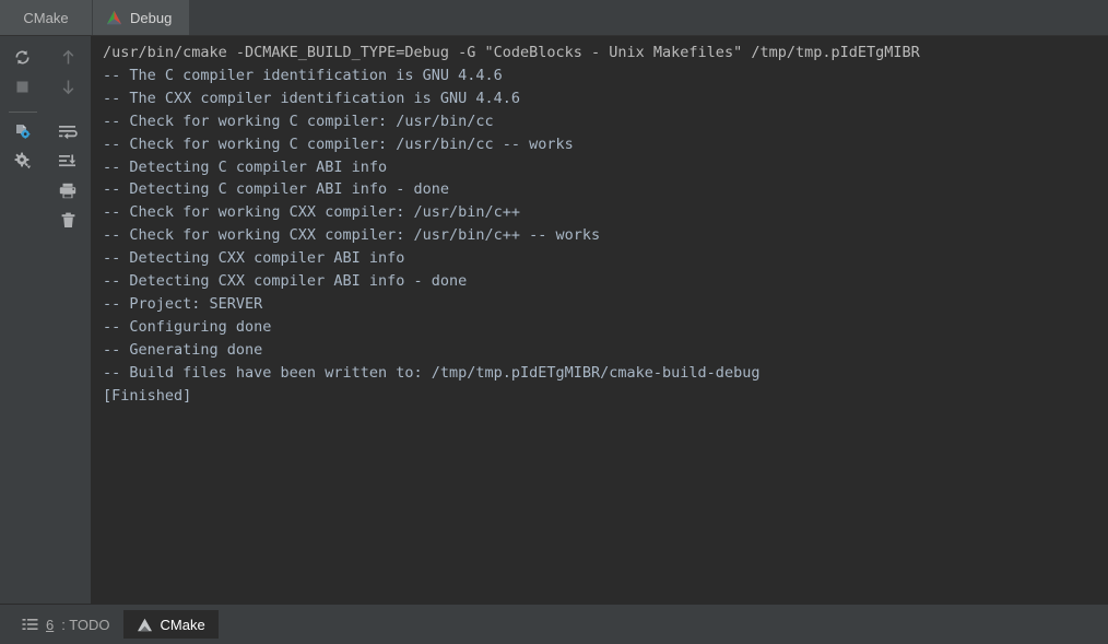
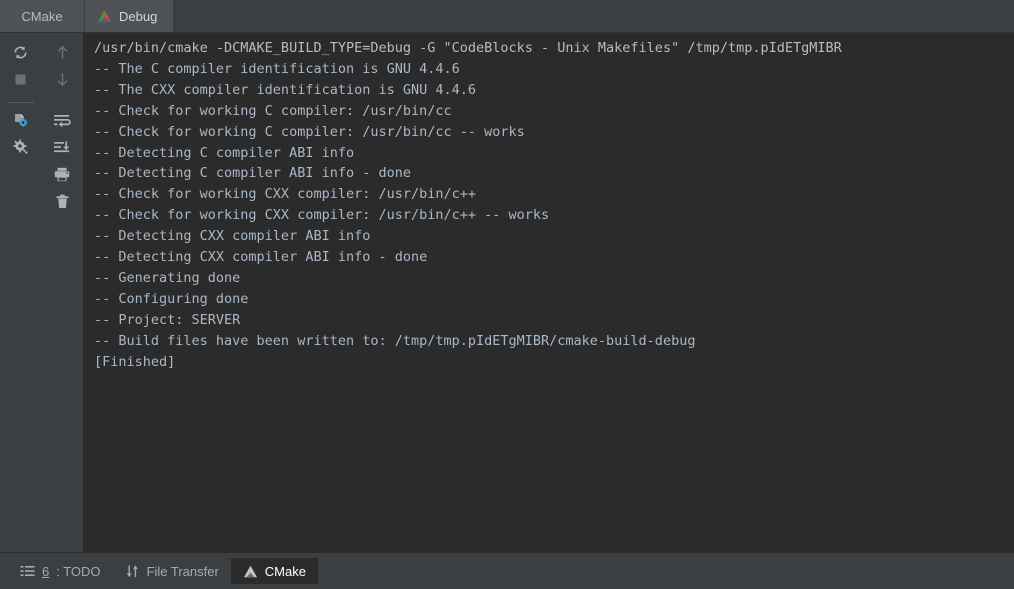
  CMake
  Debug
  /usr/bin/cmake -DCMAKE_BUILD_TYPE=Debug -G "CodeBlocks - Unix Makefiles" /tmp/tmp.pIdETgMIBR
  -- The C compiler identification is GNU 4.4.6
  -- The CXX compiler identification is GNU 4.4.6
  -- Check for working C compiler: /usr/bin/cc
  -- Check for working C compiler: /usr/bin/cc -- works
  -- Detecting C compiler ABI info
  -- Detecting C compiler ABI info - done
  -- Check for working CXX compiler: /usr/bin/c++
  -- Check for working CXX compiler: /usr/bin/c++ -- works
  -- Detecting CXX compiler ABI info
  -- Detecting CXX compiler ABI info - done
- -- Project: SERVER
+ -- Generating done
  -- Configuring done
- -- Generating done
+ -- Project: SERVER
  -- Build files have been written to: /tmp/tmp.pIdETgMIBR/cmake-build-debug
  [Finished]
  6
  : TODO
+ File Transfer
  CMake
